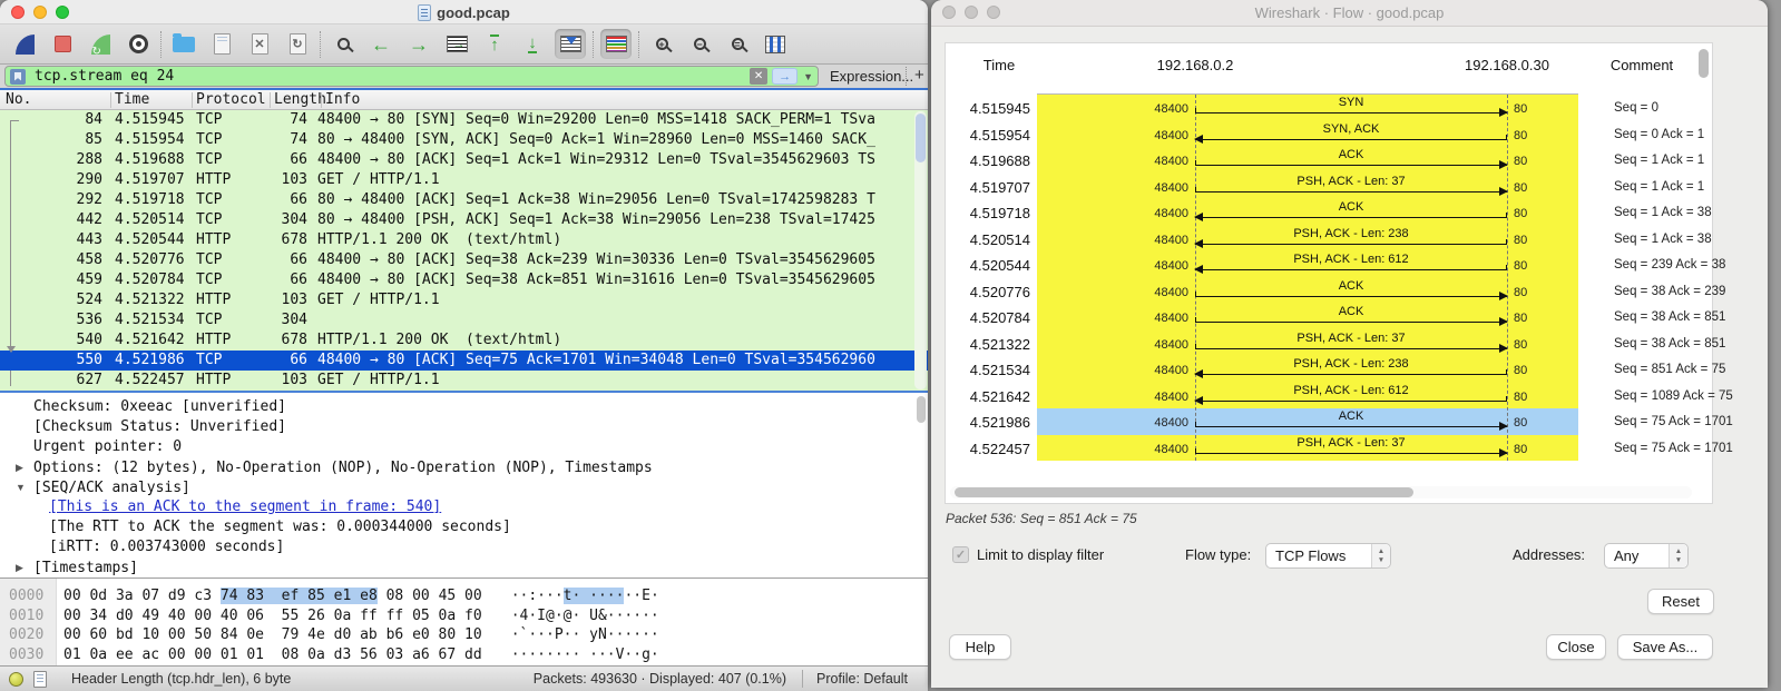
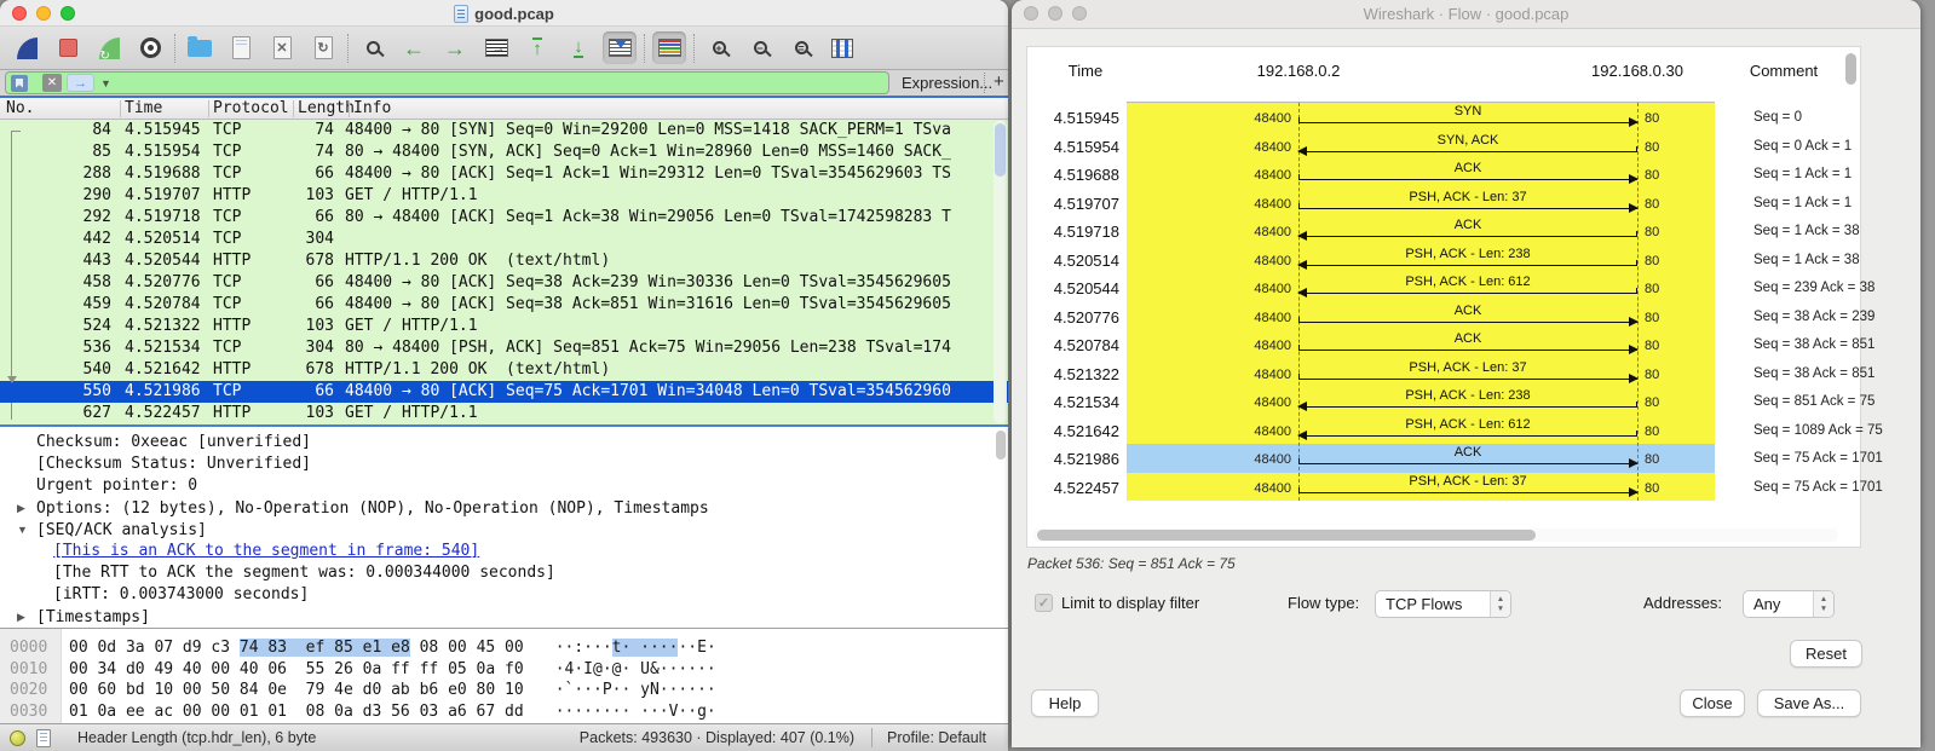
  good.pcap
  ✕
  ↻
  ←
  →
  →
  ↑
  ↓
  +
  −
  =
- tcp.stream eq 24
  ✕
  →
  ▼
  Expression...
  +
  No.
  Time
  Protocol
  Length
  Info
  84
  4.515945
  TCP
  74
  48400 → 80 [SYN] Seq=0 Win=29200 Len=0 MSS=1418 SACK_PERM=1 TSva
  85
  4.515954
  TCP
  74
  80 → 48400 [SYN, ACK] Seq=0 Ack=1 Win=28960 Len=0 MSS=1460 SACK_
  288
  4.519688
  TCP
  66
  48400 → 80 [ACK] Seq=1 Ack=1 Win=29312 Len=0 TSval=3545629603 TS
  290
  4.519707
  HTTP
  103
  GET / HTTP/1.1
  292
  4.519718
  TCP
  66
  80 → 48400 [ACK] Seq=1 Ack=38 Win=29056 Len=0 TSval=1742598283 T
  442
  4.520514
  TCP
  304
- 80 → 48400 [PSH, ACK] Seq=1 Ack=38 Win=29056 Len=238 TSval=17425
  443
  4.520544
  HTTP
  678
  HTTP/1.1 200 OK (text/html)
  458
  4.520776
  TCP
  66
  48400 → 80 [ACK] Seq=38 Ack=239 Win=30336 Len=0 TSval=3545629605
  459
  4.520784
  TCP
  66
  48400 → 80 [ACK] Seq=38 Ack=851 Win=31616 Len=0 TSval=3545629605
  524
  4.521322
  HTTP
  103
  GET / HTTP/1.1
  536
  4.521534
  TCP
  304
+ 80 → 48400 [PSH, ACK] Seq=851 Ack=75 Win=29056 Len=238 TSval=174
  540
  4.521642
  HTTP
  678
  HTTP/1.1 200 OK (text/html)
  550
  4.521986
  TCP
  66
  48400 → 80 [ACK] Seq=75 Ack=1701 Win=34048 Len=0 TSval=354562960
  627
  4.522457
  HTTP
  103
  GET / HTTP/1.1
  Checksum: 0xeeac [unverified]
  [Checksum Status: Unverified]
  Urgent pointer: 0
  ▶ Options: (12 bytes), No-Operation (NOP), No-Operation (NOP), Timestamps
  ▼ [SEQ/ACK analysis]
  [This is an ACK to the segment in frame: 540]
  [The RTT to ACK the segment was: 0.000344000 seconds]
  [iRTT: 0.003743000 seconds]
  ▶ [Timestamps]
  0000
  00 0d 3a 07 d9 c3 74 83 ef 85 e1 e8 08 00 45 00
  ··:···t· ······E·
  0010
  00 34 d0 49 40 00 40 06 55 26 0a ff ff 05 0a f0
  ·4·I@·@· U&······
  0020
  00 60 bd 10 00 50 84 0e 79 4e d0 ab b6 e0 80 10
  ·`···P·· yN······
  0030
  01 0a ee ac 00 00 01 01 08 0a d3 56 03 a6 67 dd
  ········ ···V··g·
  Header Length (tcp.hdr_len), 6 byte
  Packets: 493630 · Displayed: 407 (0.1%)
  Profile: Default
  Wireshark · Flow · good.pcap
  Time
  192.168.0.2
  192.168.0.30
  Comment
  4.515945
  48400
  SYN
  80
  Seq = 0
  4.515954
  48400
  SYN, ACK
  80
  Seq = 0 Ack = 1
  4.519688
  48400
  ACK
  80
  Seq = 1 Ack = 1
  4.519707
  48400
  PSH, ACK - Len: 37
  80
  Seq = 1 Ack = 1
  4.519718
  48400
  ACK
  80
  Seq = 1 Ack = 38
  4.520514
  48400
  PSH, ACK - Len: 238
  80
  Seq = 1 Ack = 38
  4.520544
  48400
  PSH, ACK - Len: 612
  80
  Seq = 239 Ack = 38
  4.520776
  48400
  ACK
  80
  Seq = 38 Ack = 239
  4.520784
  48400
  ACK
  80
  Seq = 38 Ack = 851
  4.521322
  48400
  PSH, ACK - Len: 37
  80
  Seq = 38 Ack = 851
  4.521534
  48400
  PSH, ACK - Len: 238
  80
  Seq = 851 Ack = 75
  4.521642
  48400
  PSH, ACK - Len: 612
  80
  Seq = 1089 Ack = 75
  4.521986
  48400
  ACK
  80
  Seq = 75 Ack = 1701
  4.522457
  48400
  PSH, ACK - Len: 37
  80
  Seq = 75 Ack = 1701
  Packet 536: Seq = 851 Ack = 75
  ✓
  Limit to display filter
  Flow type:
  TCP Flows
  Addresses:
  Any
  Reset
  Help
  Close
  Save As...
